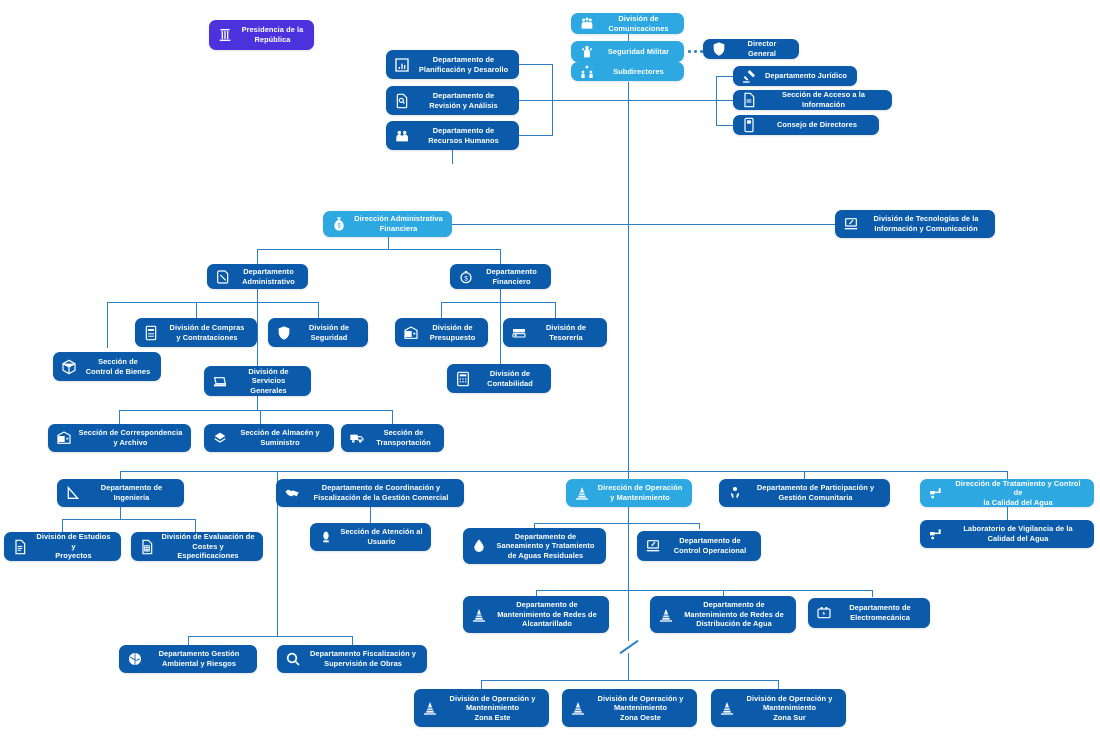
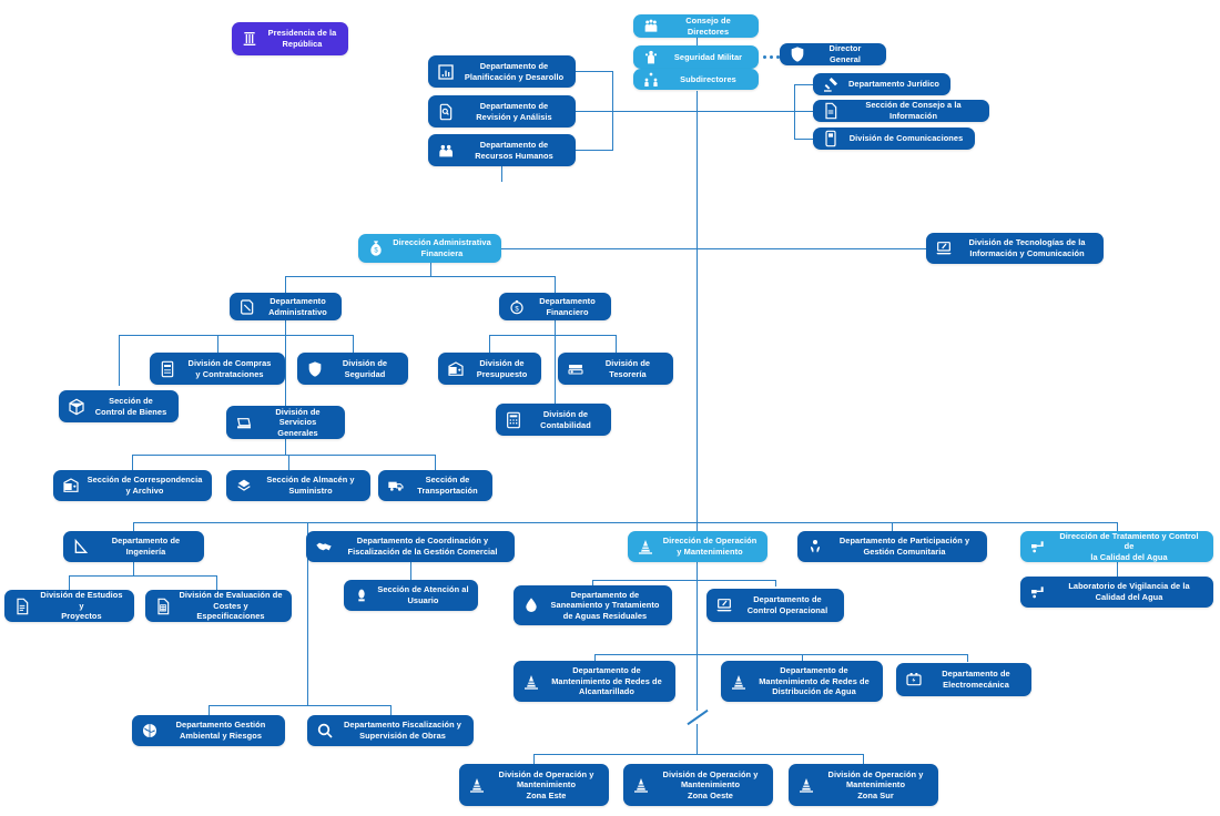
  Presidencia de la
  República
- División de Comunicaciones
+ Consejo de Directores
  Seguridad Militar
  Subdirectores
  Director General
  Departamento de
  Planificación y Desarollo
  Departamento de
  Revisión y Análisis
  Departamento de
  Recursos Humanos
  Departamento Jurídico
- Sección de Acceso a la Información
+ Sección de Consejo a la Información
- Consejo de Directores
+ División de Comunicaciones
  Dirección Administrativa
  Financiera
  División de Tecnologías de la
  Información y Comunicación
  Departamento
  Administrativo
  Departamento
  Financiero
  División de Compras
  y Contrataciones
  División de
  Seguridad
  Sección de
  Control de Bienes
  División de
  Servicios Generales
  División de
  Presupuesto
  División de
  Tesorería
  División de
  Contabilidad
  Sección de Correspondencia
  y Archivo
  Sección de Almacén y
  Suministro
  Sección de
  Transportación
  Departamento de
  Ingeniería
  Departamento de Coordinación y
  Fiscalización de la Gestión Comercial
  Dirección de Operación
  y Mantenimiento
  Departamento de Participación y
  Gestión Comunitaria
  Dirección de Tratamiento y Control de
  la Calidad del Agua
  División de Estudios y
  Proyectos
  División de Evaluación de
  Costes y Especificaciones
  Sección de Atención al
  Usuario
  Departamento de
  Saneamiento y Tratamiento
  de Aguas Residuales
  Departamento de
  Control Operacional
  Laboratorio de Vigilancia de la
  Calidad del Agua
  Departamento de
  Mantenimiento de Redes de
  Alcantarillado
  Departamento de
  Mantenimiento de Redes de
  Distribución de Agua
  Departamento de
  Electromecánica
  Departamento Gestión
  Ambiental y Riesgos
  Departamento Fiscalización y
  Supervisión de Obras
  División de Operación y
  Mantenimiento
  Zona Este
  División de Operación y
  Mantenimiento
  Zona Oeste
  División de Operación y
  Mantenimiento
  Zona Sur
